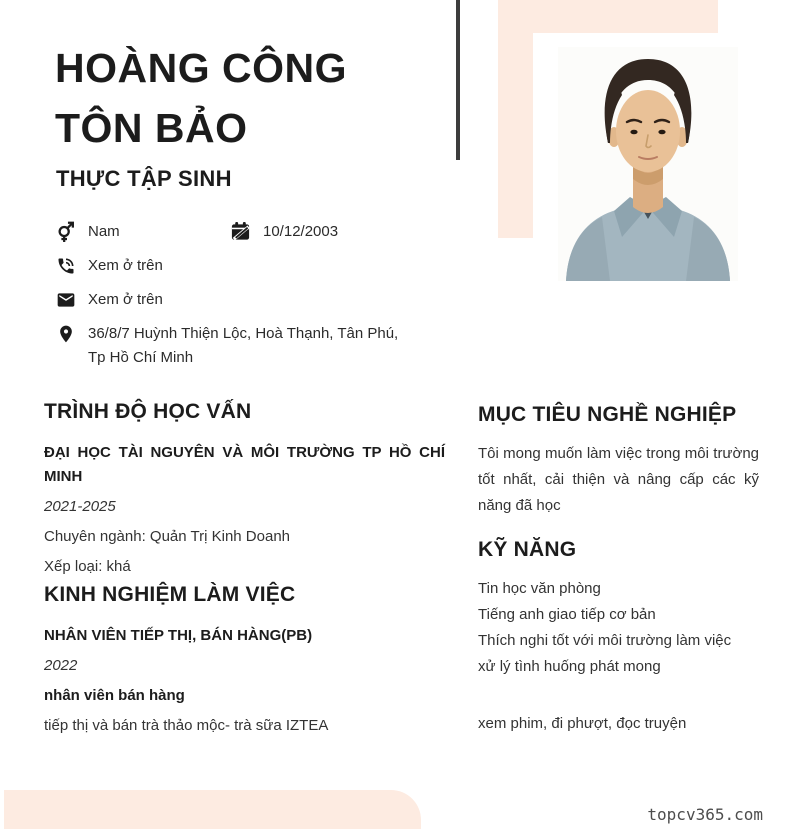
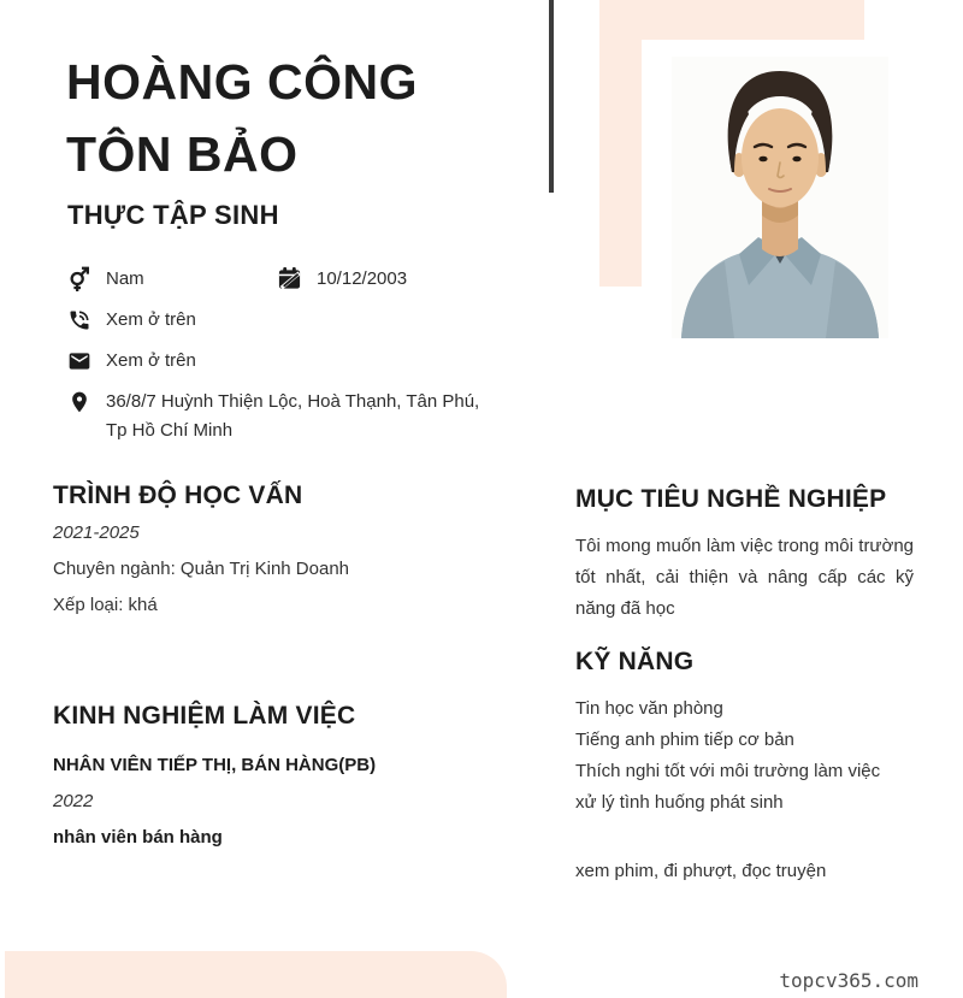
  HOÀNG CÔNG
  TÔN BẢO
  THỰC TẬP SINH
  Nam
  10/12/2003
  Xem ở trên
  Xem ở trên
  36/8/7 Huỳnh Thiện Lộc, Hoà Thạnh, Tân Phú, Tp Hồ Chí Minh
  TRÌNH ĐỘ HỌC VẤN
- ĐẠI HỌC TÀI NGUYÊN VÀ MÔI TRƯỜNG TP HỒ CHÍ MINH
  2021-2025
  Chuyên ngành: Quản Trị Kinh Doanh
  Xếp loại: khá
  KINH NGHIỆM LÀM VIỆC
  NHÂN VIÊN TIẾP THỊ, BÁN HÀNG(PB)
  2022
  nhân viên bán hàng
- tiếp thị và bán trà thảo mộc- trà sữa IZTEA
  MỤC TIÊU NGHỀ NGHIỆP
  Tôi mong muốn làm việc trong môi trường tốt nhất, cải thiện và nâng cấp các kỹ năng đã học
  KỸ NĂNG
  Tin học văn phòng
- Tiếng anh giao tiếp cơ bản
+ Tiếng anh phim tiếp cơ bản
  Thích nghi tốt với môi trường làm việc
- xử lý tình huống phát mong
+ xử lý tình huống phát sinh
  xem phim, đi phượt, đọc truyện
  topcv365.com
